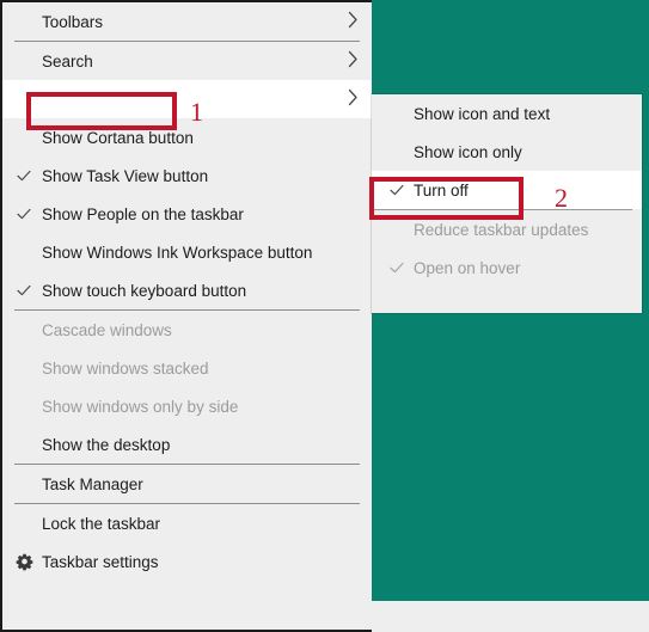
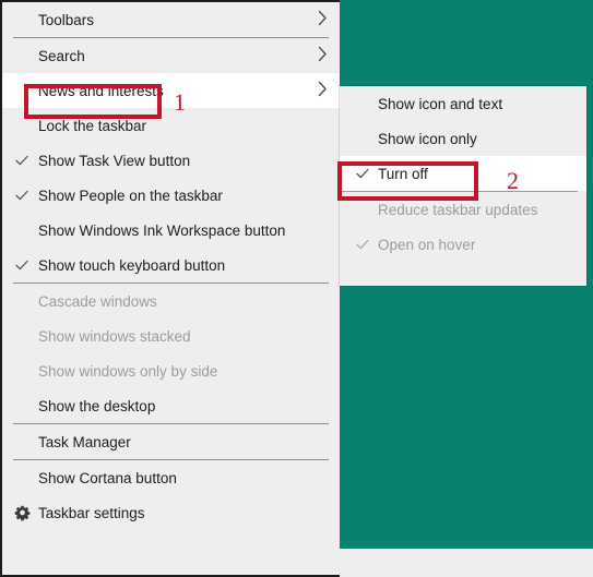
  Toolbars
  Search
+ News and interests
- Show Cortana button
+ Lock the taskbar
  Show Task View button
  Show People on the taskbar
  Show Windows Ink Workspace button
  Show touch keyboard button
  Cascade windows
  Show windows stacked
  Show windows only by side
  Show the desktop
  Task Manager
- Lock the taskbar
+ Show Cortana button
  Taskbar settings
  Show icon and text
  Show icon only
  Turn off
  Reduce taskbar updates
  Open on hover
  1
  2
